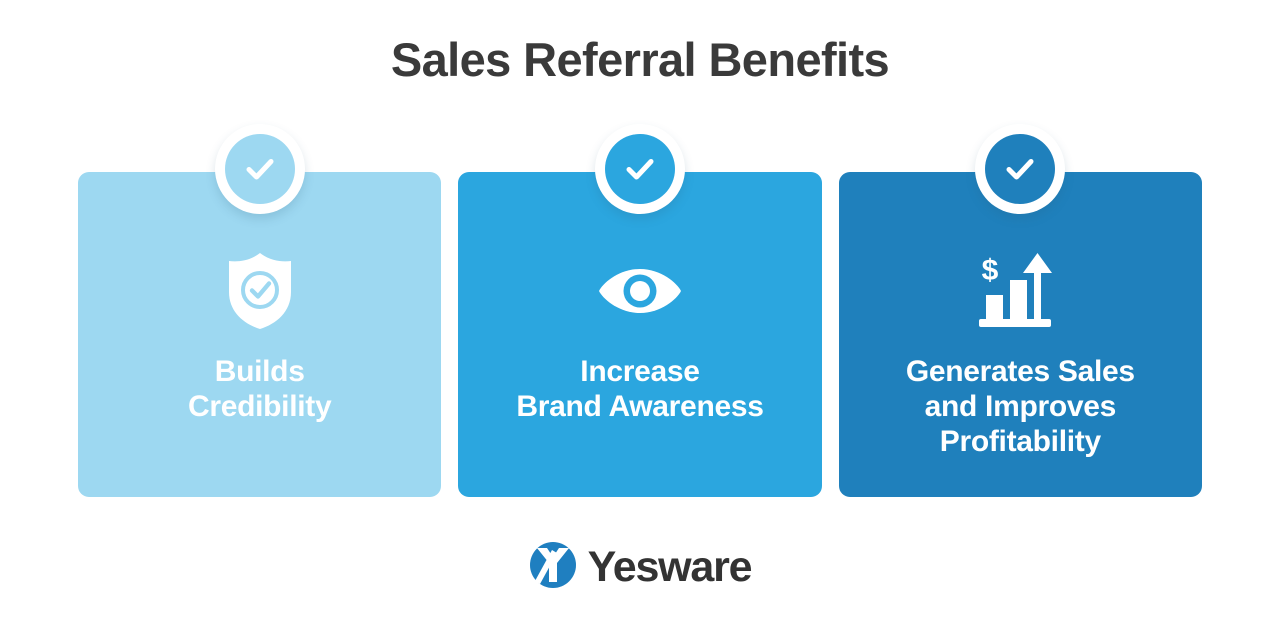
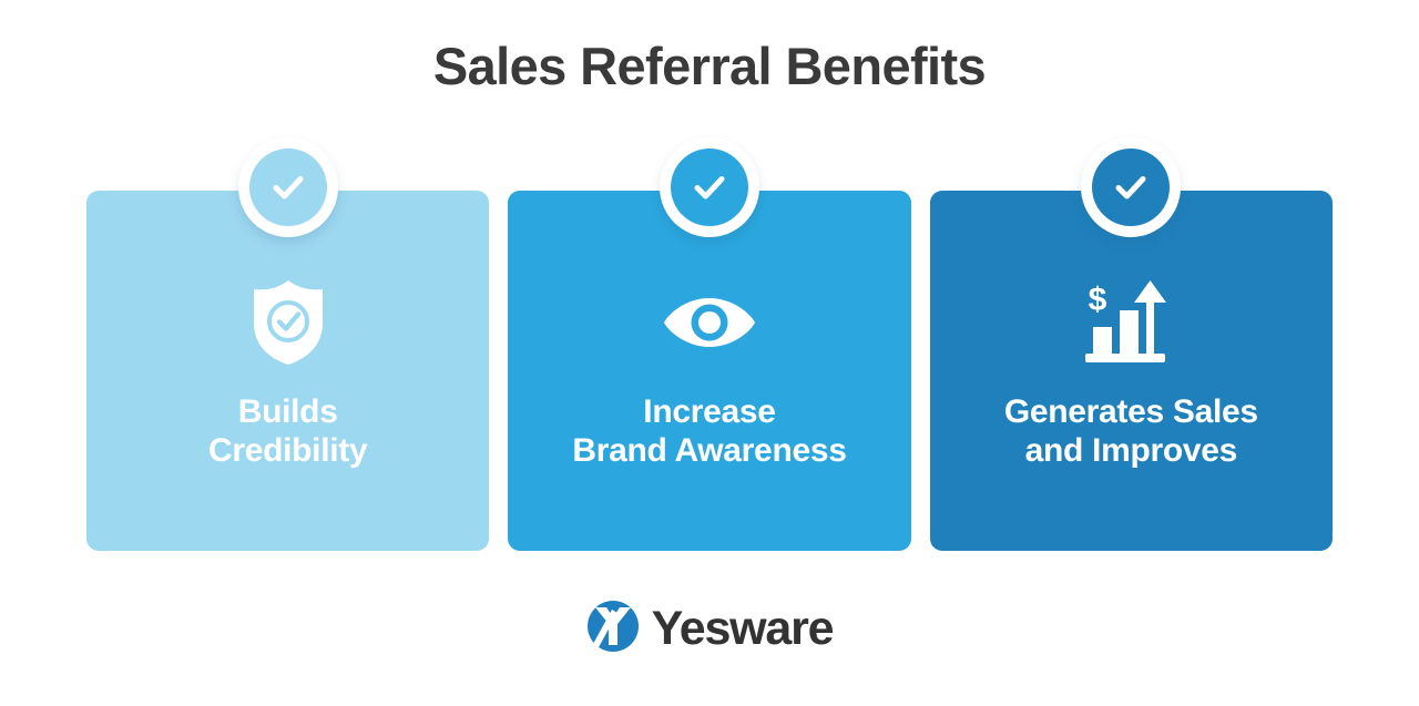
  Sales Referral Benefits
  Builds
  Credibility
  Increase
  Brand Awareness
  $
  Generates Sales
  and Improves
- Profitability
  Yesware
